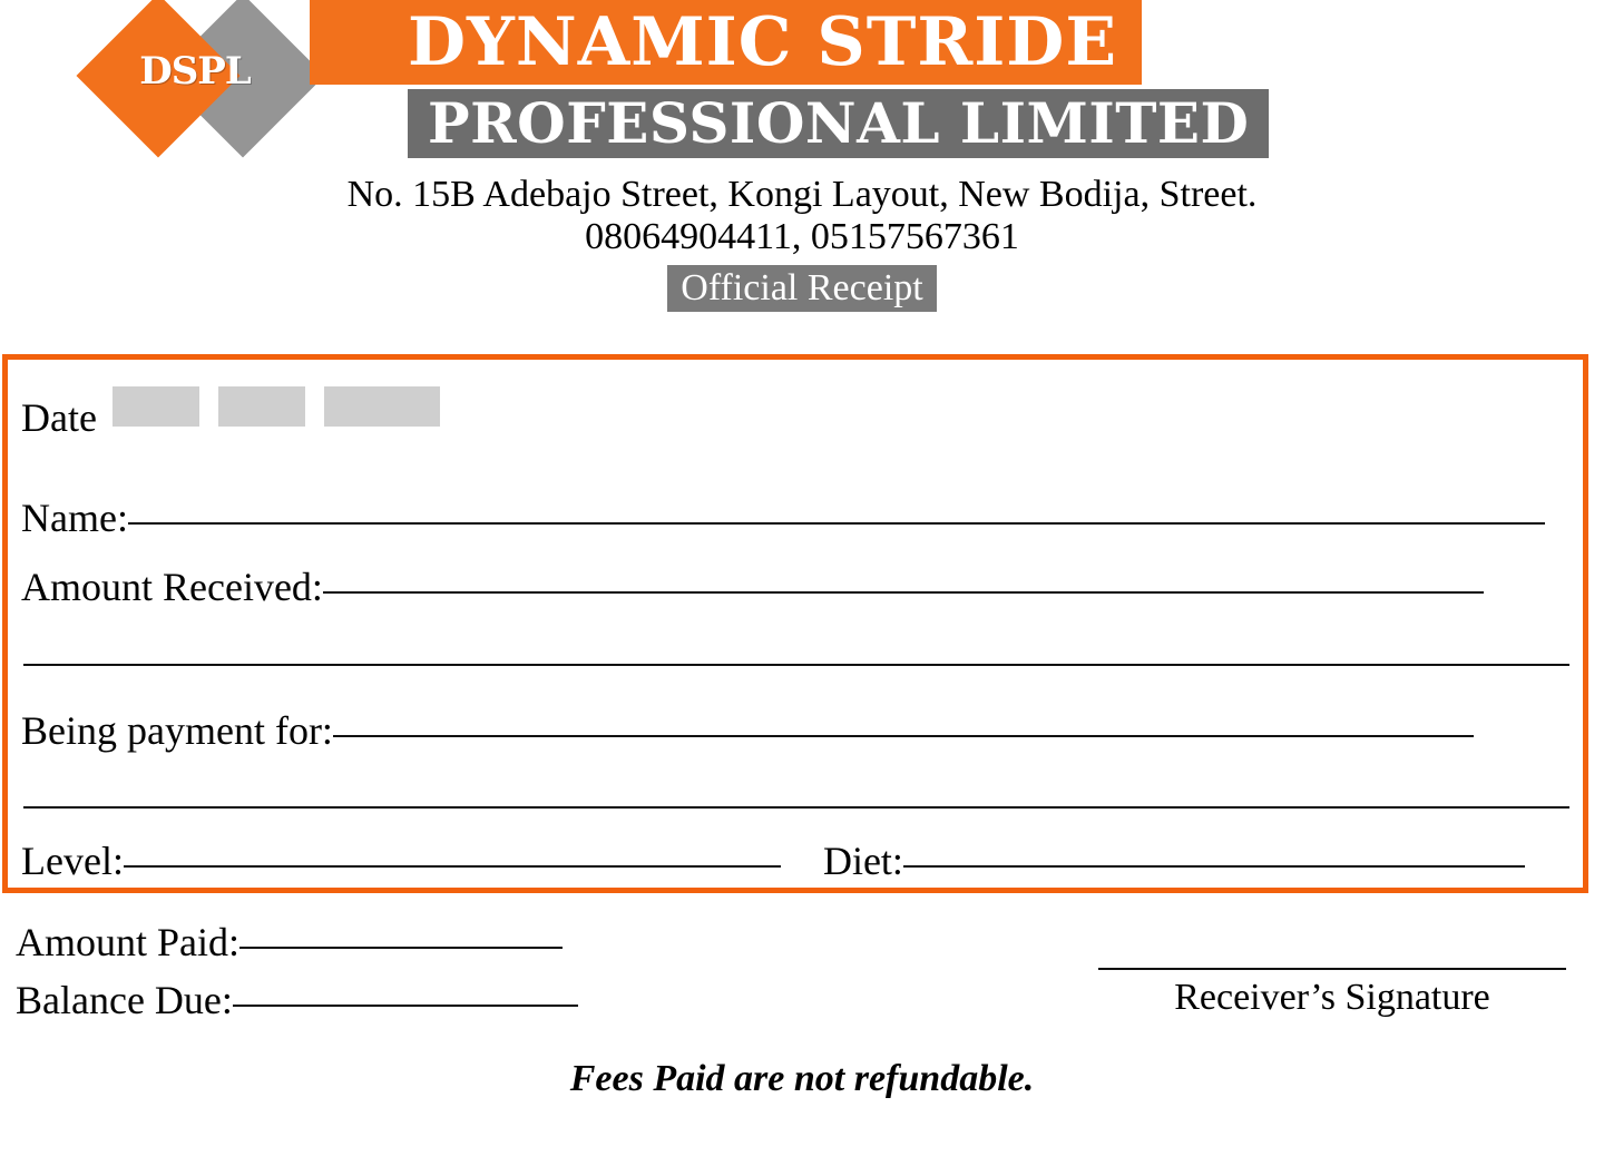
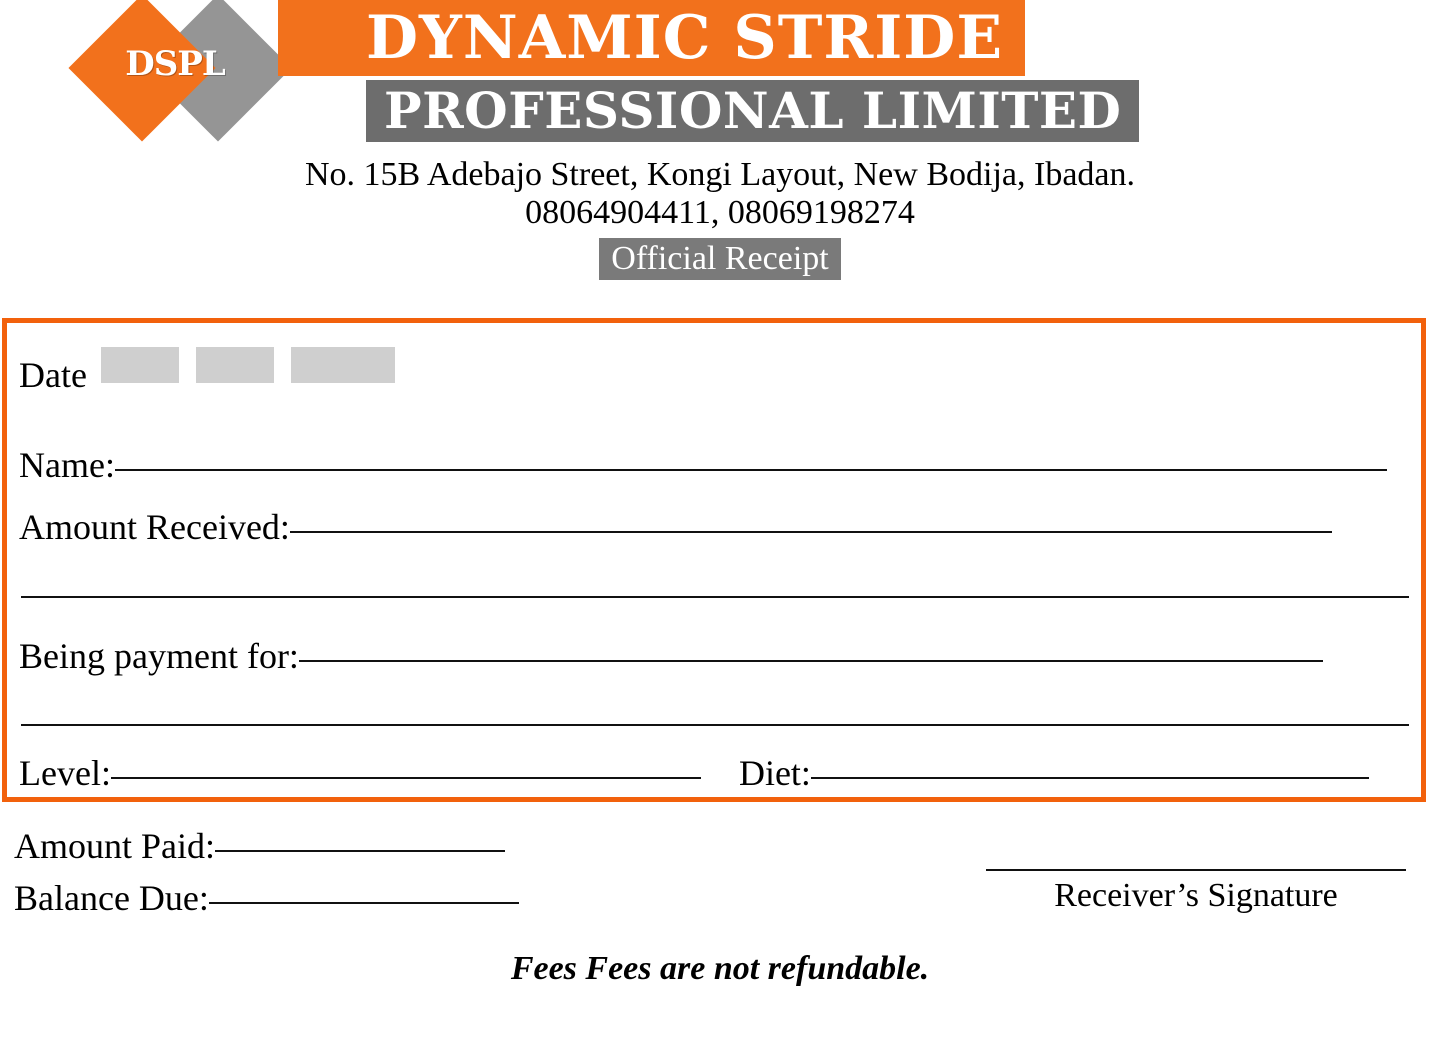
  DSPL
  DYNAMIC STRIDE
  PROFESSIONAL LIMITED
- No. 15B Adebajo Street, Kongi Layout, New Bodija, Street.
+ No. 15B Adebajo Street, Kongi Layout, New Bodija, Ibadan.
- 08064904411, 05157567361
+ 08064904411, 08069198274
  Official Receipt
  Date
  Name:
  Amount Received:
  Being payment for:
  Level:
  Diet:
  Amount Paid:
  Balance Due:
  Receiver’s Signature
- Fees Paid are not refundable.
+ Fees Fees are not refundable.
